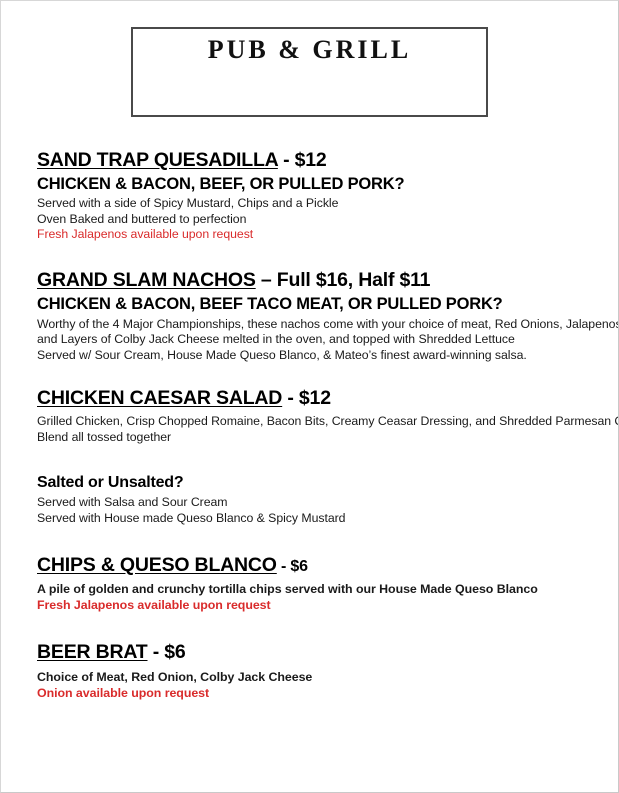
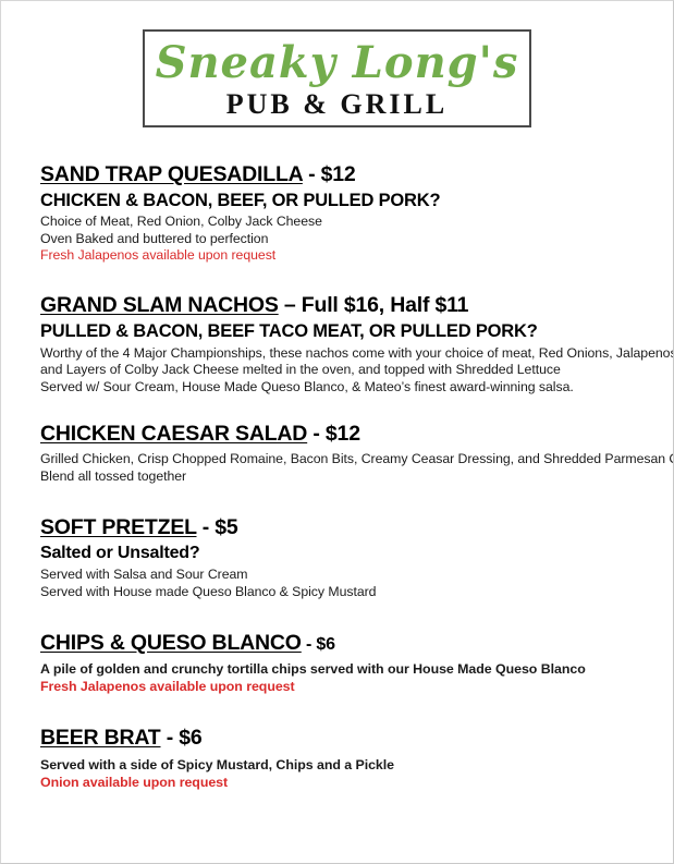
+ Sneaky Long's
  PUB & GRILL
  SAND TRAP QUESADILLA - $12
  CHICKEN & BACON, BEEF, OR PULLED PORK?
- Served with a side of Spicy Mustard, Chips and a Pickle
+ Choice of Meat, Red Onion, Colby Jack Cheese
  Oven Baked and buttered to perfection
  Fresh Jalapenos available upon request
  GRAND SLAM NACHOS – Full $16, Half $11
- CHICKEN & BACON, BEEF TACO MEAT, OR PULLED PORK?
+ PULLED & BACON, BEEF TACO MEAT, OR PULLED PORK?
  Worthy of the 4 Major Championships, these nachos come with your choice of meat, Red Onions, Jalapeno
  and Layers of Colby Jack Cheese melted in the oven, and topped with Shredded Lettuce
  Served w/ Sour Cream, House Made Queso Blanco, & Mateo’s finest award-winning salsa.
  CHICKEN CAESAR SALAD - $12
  Grilled Chicken, Crisp Chopped Romaine, Bacon Bits, Creamy Ceasar Dressing, and Shredded Parmesan
  Blend all tossed together
+ SOFT PRETZEL - $5
  Salted or Unsalted?
  Served with Salsa and Sour Cream
  Served with House made Queso Blanco & Spicy Mustard
  CHIPS & QUESO BLANCO - $6
  A pile of golden and crunchy tortilla chips served with our House Made Queso Blanco
  Fresh Jalapenos available upon request
  BEER BRAT - $6
- Choice of Meat, Red Onion, Colby Jack Cheese
+ Served with a side of Spicy Mustard, Chips and a Pickle
  Onion available upon request
